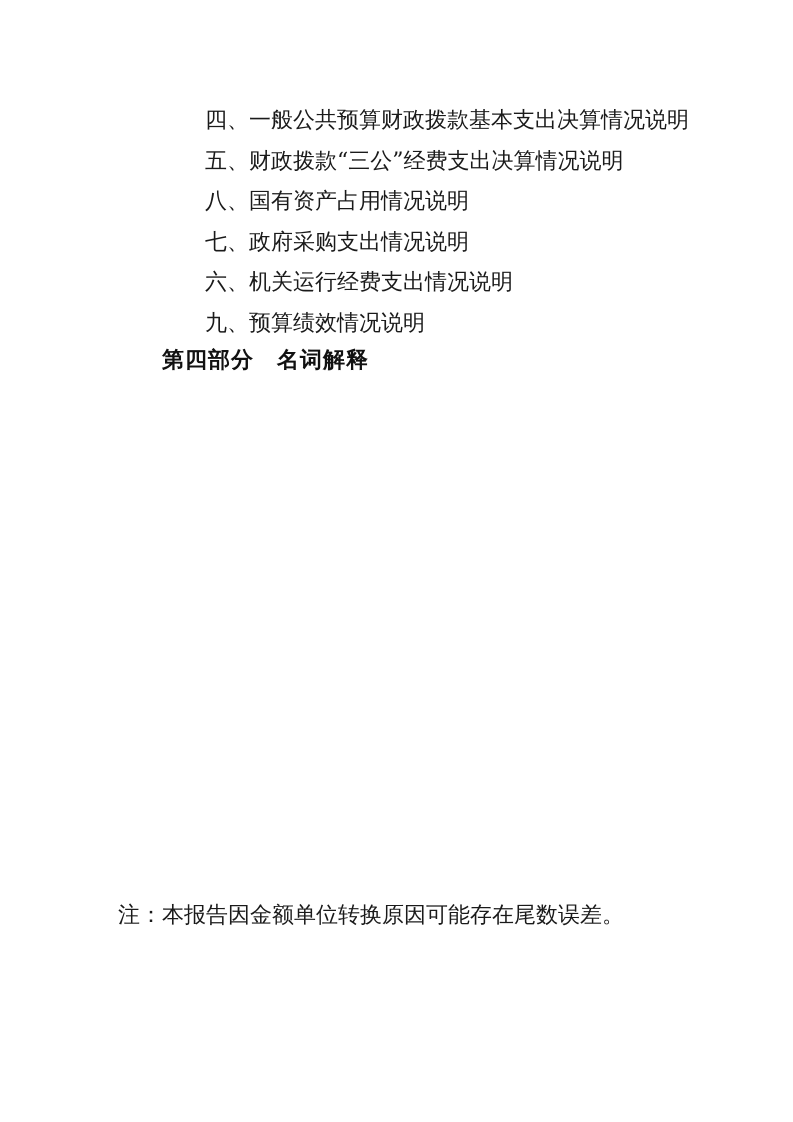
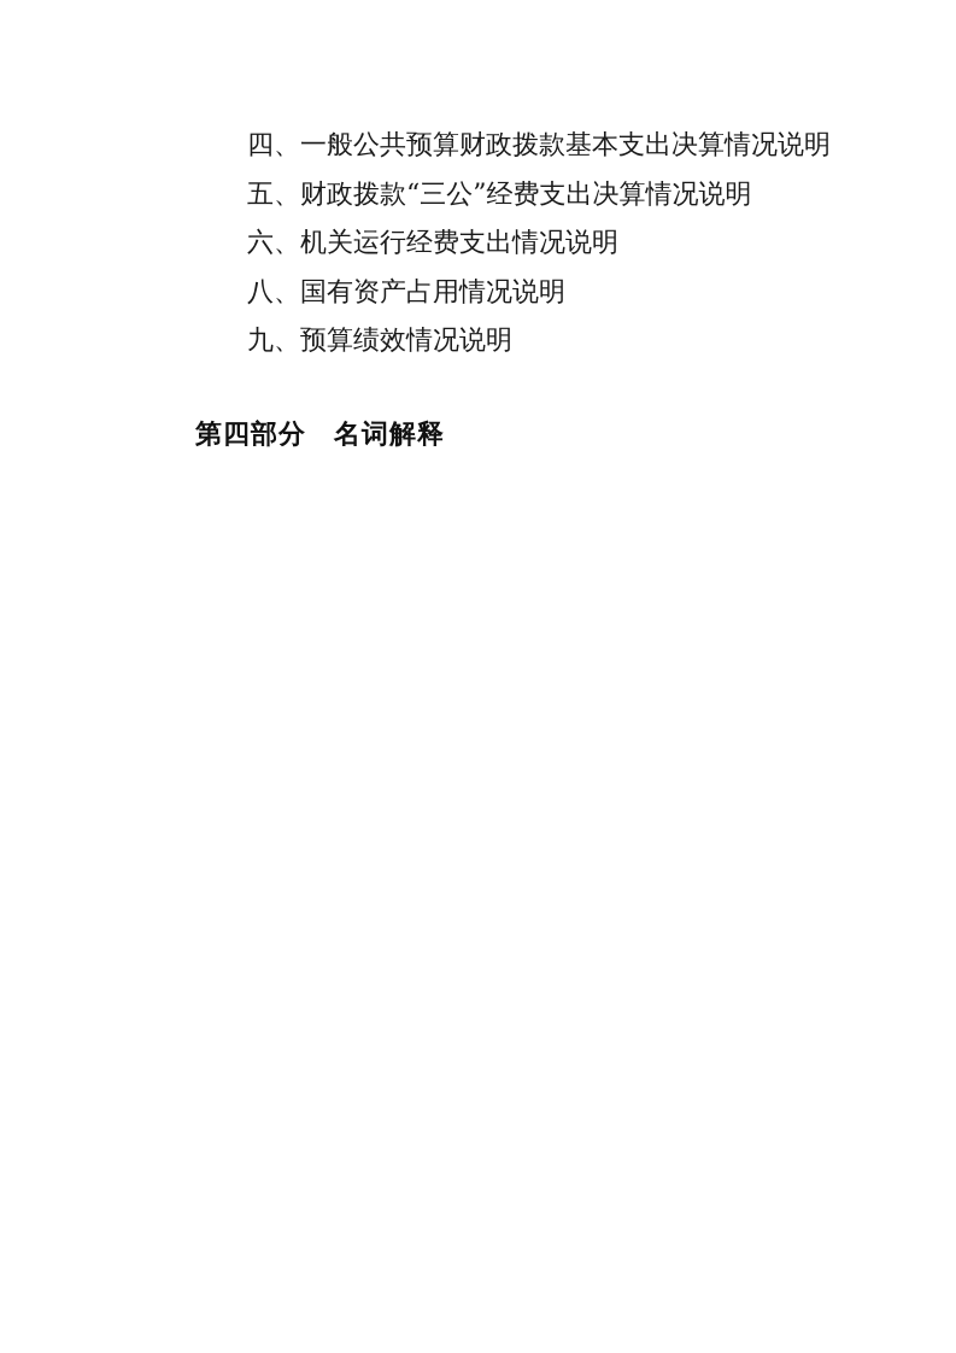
  四、一般公共预算财政拨款基本支出决算情况说明
  五、财政拨款“三公”经费支出决算情况说明
- 八、国有资产占用情况说明
+ 六、机关运行经费支出情况说明
- 七、政府采购支出情况说明
- 六、机关运行经费支出情况说明
+ 八、国有资产占用情况说明
  九、预算绩效情况说明
  第四部分 名词解释
- 注：本报告因金额单位转换原因可能存在尾数误差。
